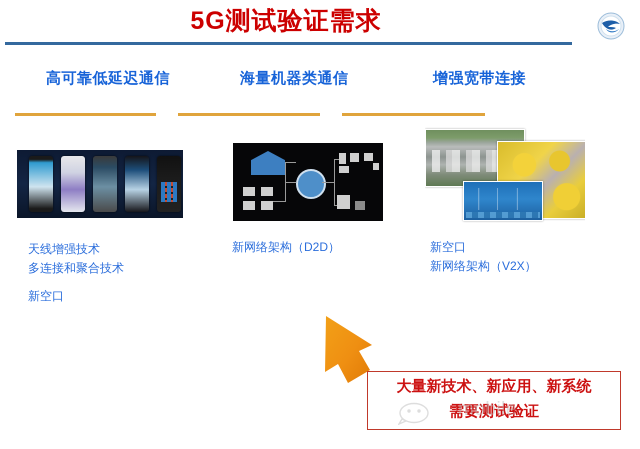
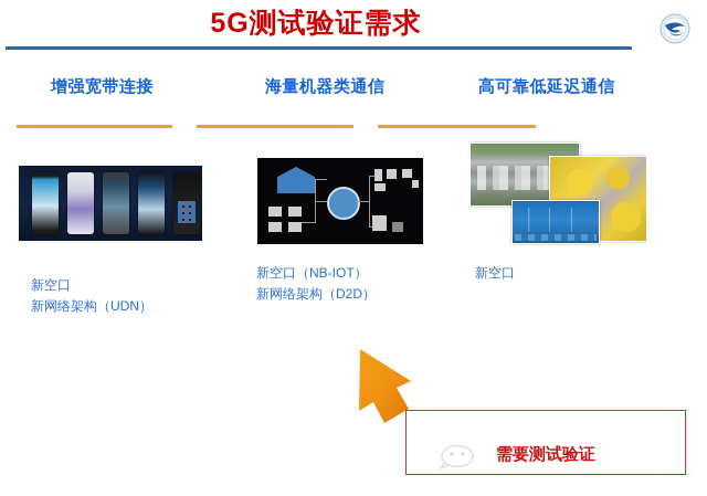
  5G测试验证需求
- 高可靠低延迟通信
+ 增强宽带连接
  海量机器类通信
- 增强宽带连接
+ 高可靠低延迟通信
- 天线增强技术
- 多连接和聚合技术
  新空口
+ 新网络架构（UDN）
+ 新空口（NB-IOT）
  新网络架构（D2D）
  新空口
- 新网络架构（V2X）
- 大量新技术、新应用、新系统
  需要测试验证
- mobile
